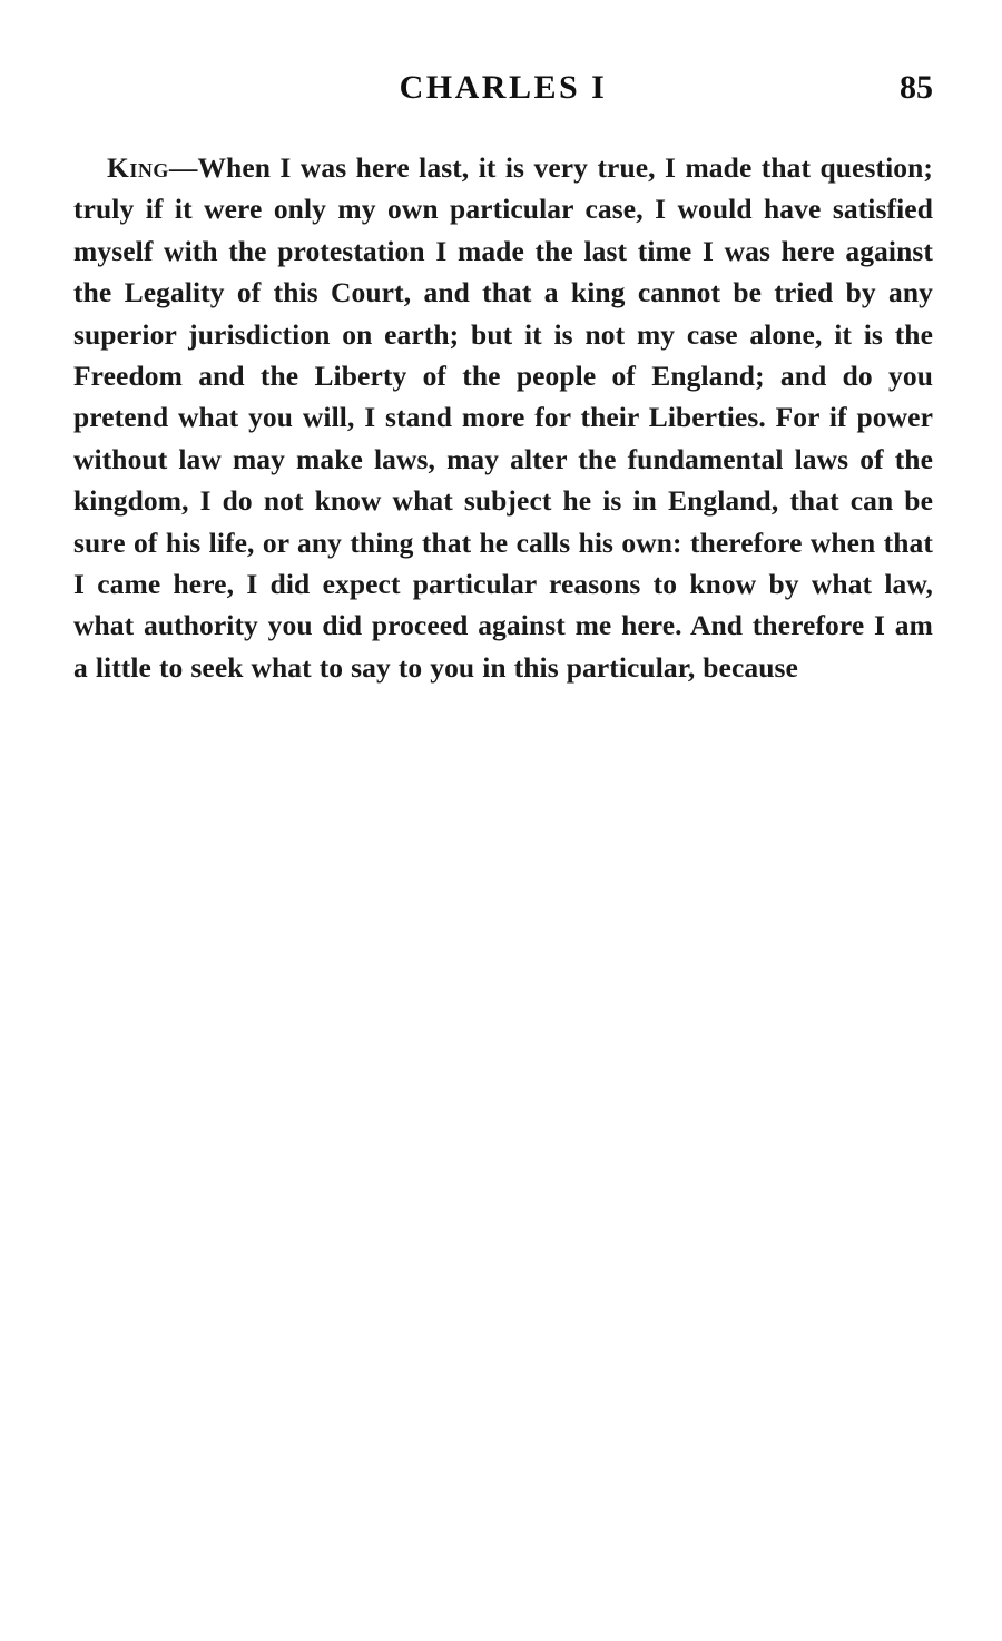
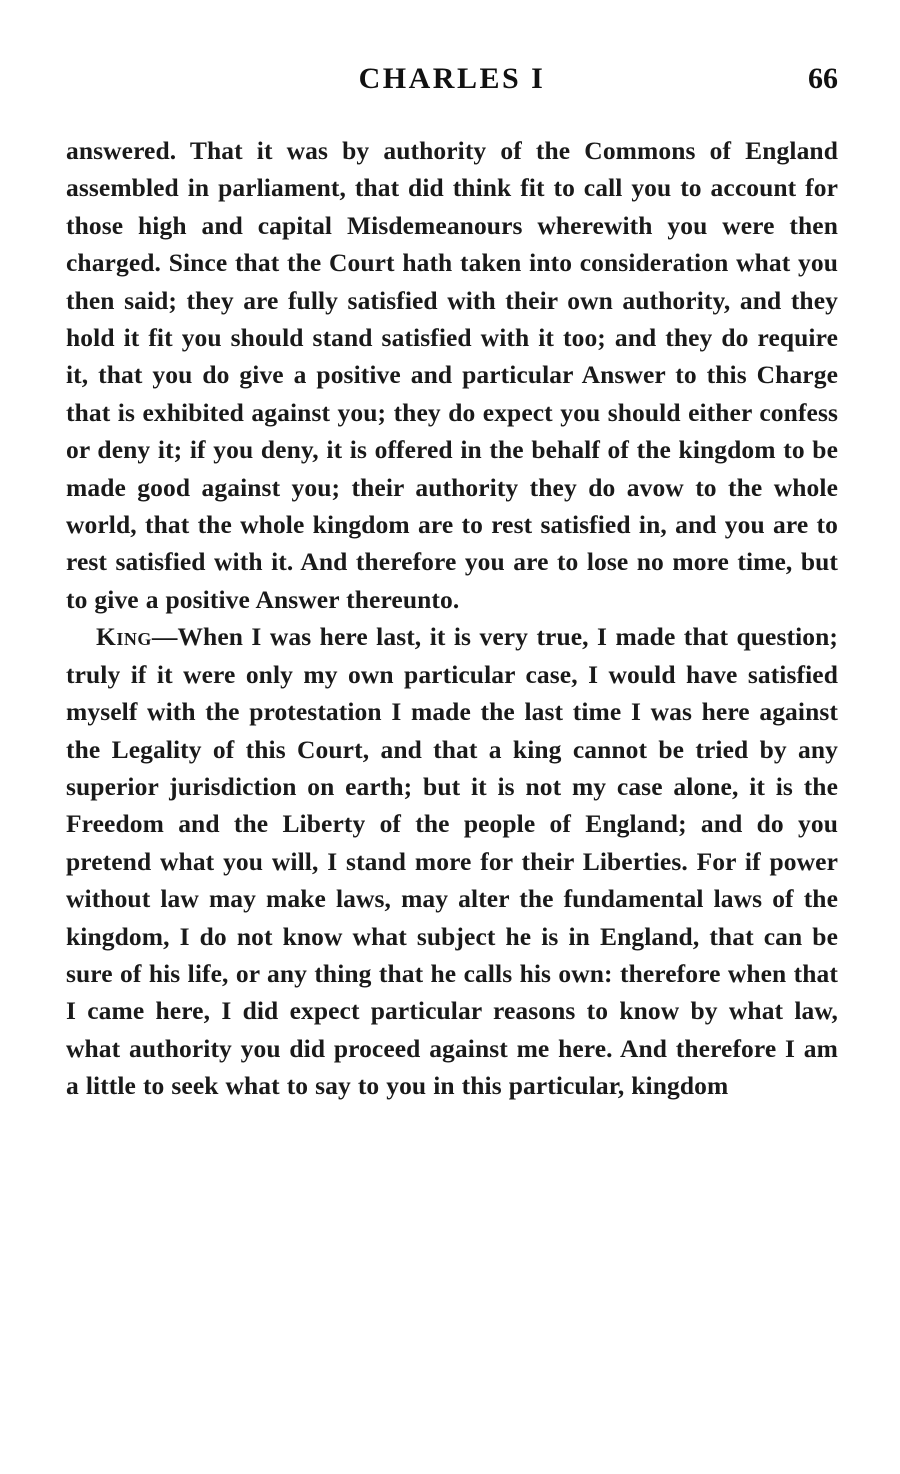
  CHARLES I
- 85
+ 66
+ answered. That it was by authority of the Commons of England assembled in parliament, that did think fit to call you to account for those high and capital Misdemeanours wherewith you were then charged. Since that the Court hath taken into consideration what you then said; they are fully satisfied with their own authority, and they hold it fit you should stand satisfied with it too; and they do require it, that you do give a positive and particular Answer to this Charge that is exhibited against you; they do expect you should either confess or deny it; if you deny, it is offered in the behalf of the kingdom to be made good against you; their authority they do avow to the whole world, that the whole kingdom are to rest satisfied in, and you are to rest satisfied with it. And therefore you are to lose no more time, but to give a positive Answer thereunto.
- King—When I was here last, it is very true, I made that question; truly if it were only my own particular case, I would have satisfied myself with the protestation I made the last time I was here against the Legality of this Court, and that a king cannot be tried by any superior jurisdiction on earth; but it is not my case alone, it is the Freedom and the Liberty of the people of England; and do you pretend what you will, I stand more for their Liberties. For if power without law may make laws, may alter the fundamental laws of the kingdom, I do not know what subject he is in England, that can be sure of his life, or any thing that he calls his own: therefore when that I came here, I did expect particular reasons to know by what law, what authority you did proceed against me here. And therefore I am a little to seek what to say to you in this particular, because
+ King—When I was here last, it is very true, I made that question; truly if it were only my own particular case, I would have satisfied myself with the protestation I made the last time I was here against the Legality of this Court, and that a king cannot be tried by any superior jurisdiction on earth; but it is not my case alone, it is the Freedom and the Liberty of the people of England; and do you pretend what you will, I stand more for their Liberties. For if power without law may make laws, may alter the fundamental laws of the kingdom, I do not know what subject he is in England, that can be sure of his life, or any thing that he calls his own: therefore when that I came here, I did expect particular reasons to know by what law, what authority you did proceed against me here. And therefore I am a little to seek what to say to you in this particular, kingdom
